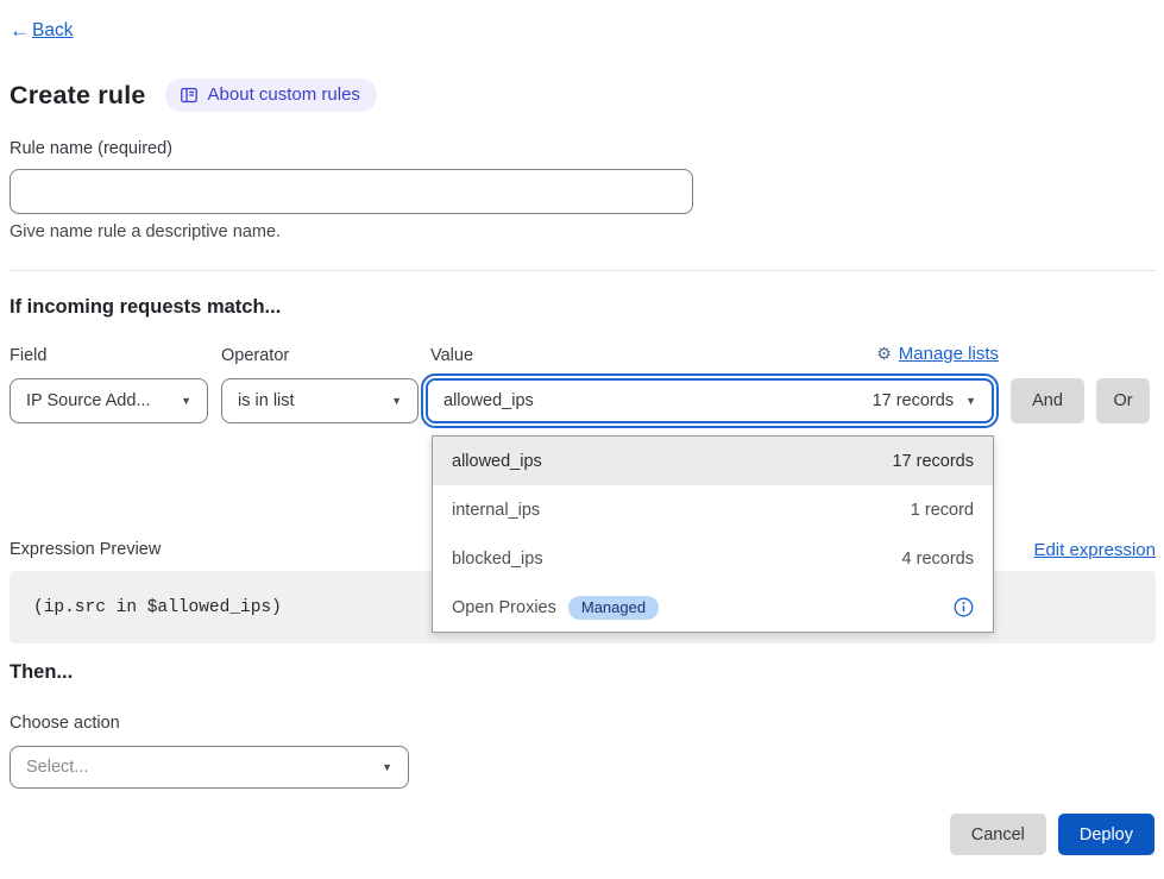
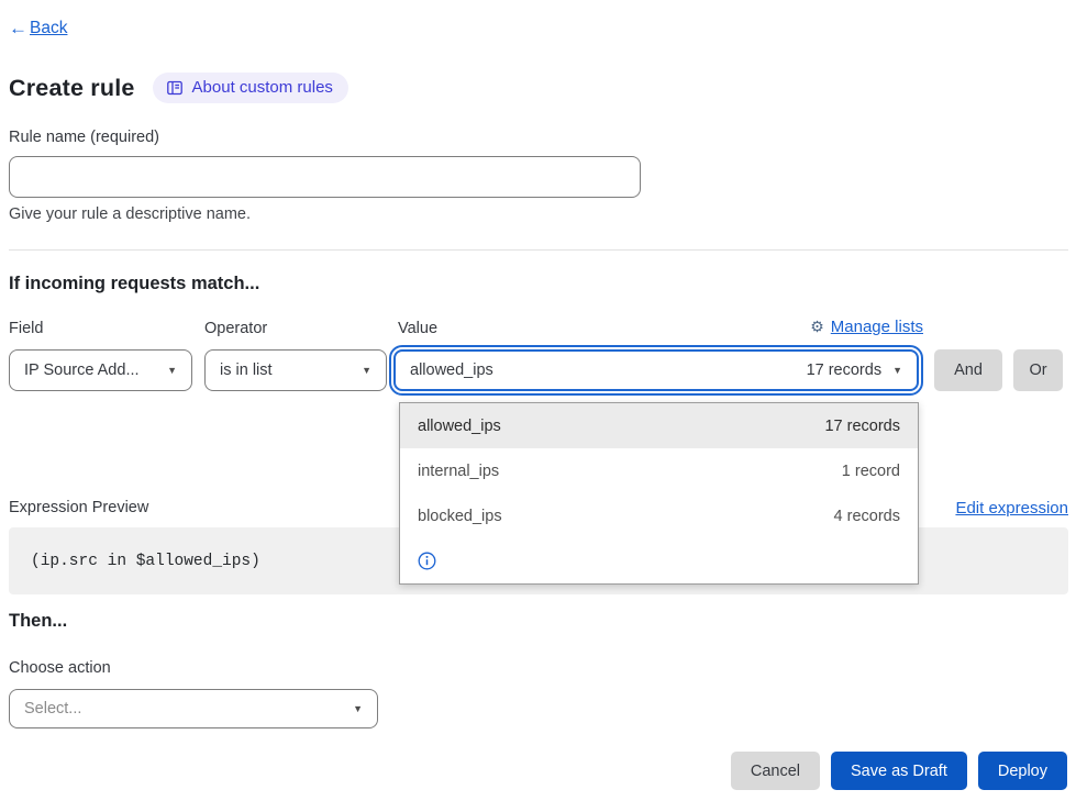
  ←
  Back
  Create rule
  About custom rules
  Rule name (required)
- Give name rule a descriptive name.
+ Give your rule a descriptive name.
  If incoming requests match...
  Field
  Operator
  Value
  ⚙
  Manage lists
  IP Source Add...
  ▼
  is in list
  ▼
  allowed_ips
  17 records
  ▼
  And
  Or
  allowed_ips
  17 records
  internal_ips
  1 record
  blocked_ips
  4 records
- Open Proxies
- Managed
  Expression Preview
  Edit expression
  (ip.src in $allowed_ips)
  Then...
  Choose action
  Select...
  ▼
  Cancel
+ Save as Draft
  Deploy
